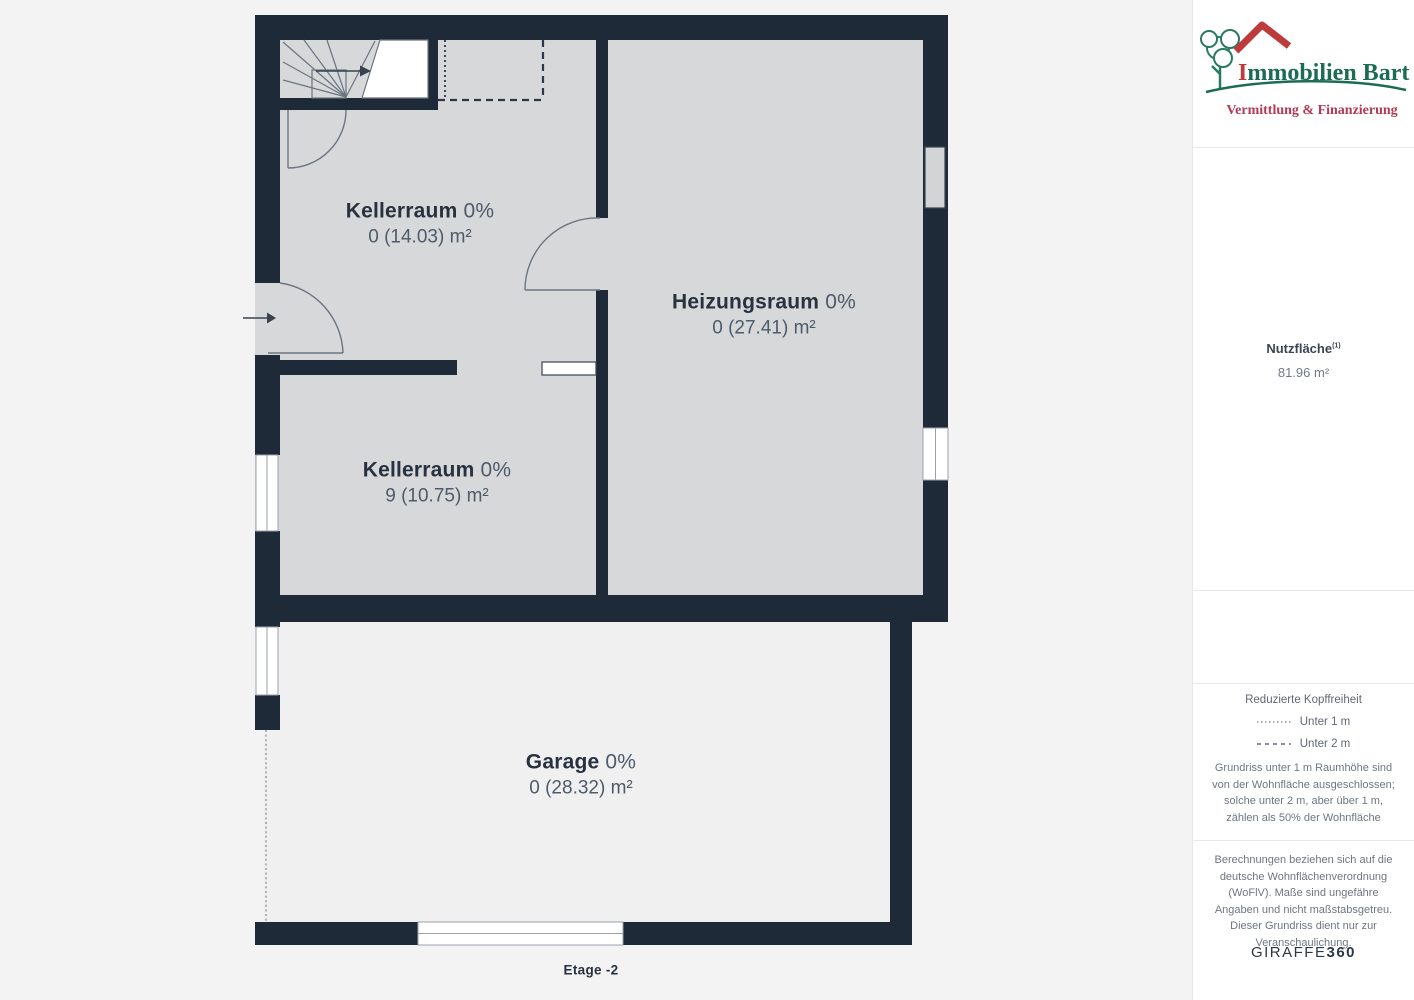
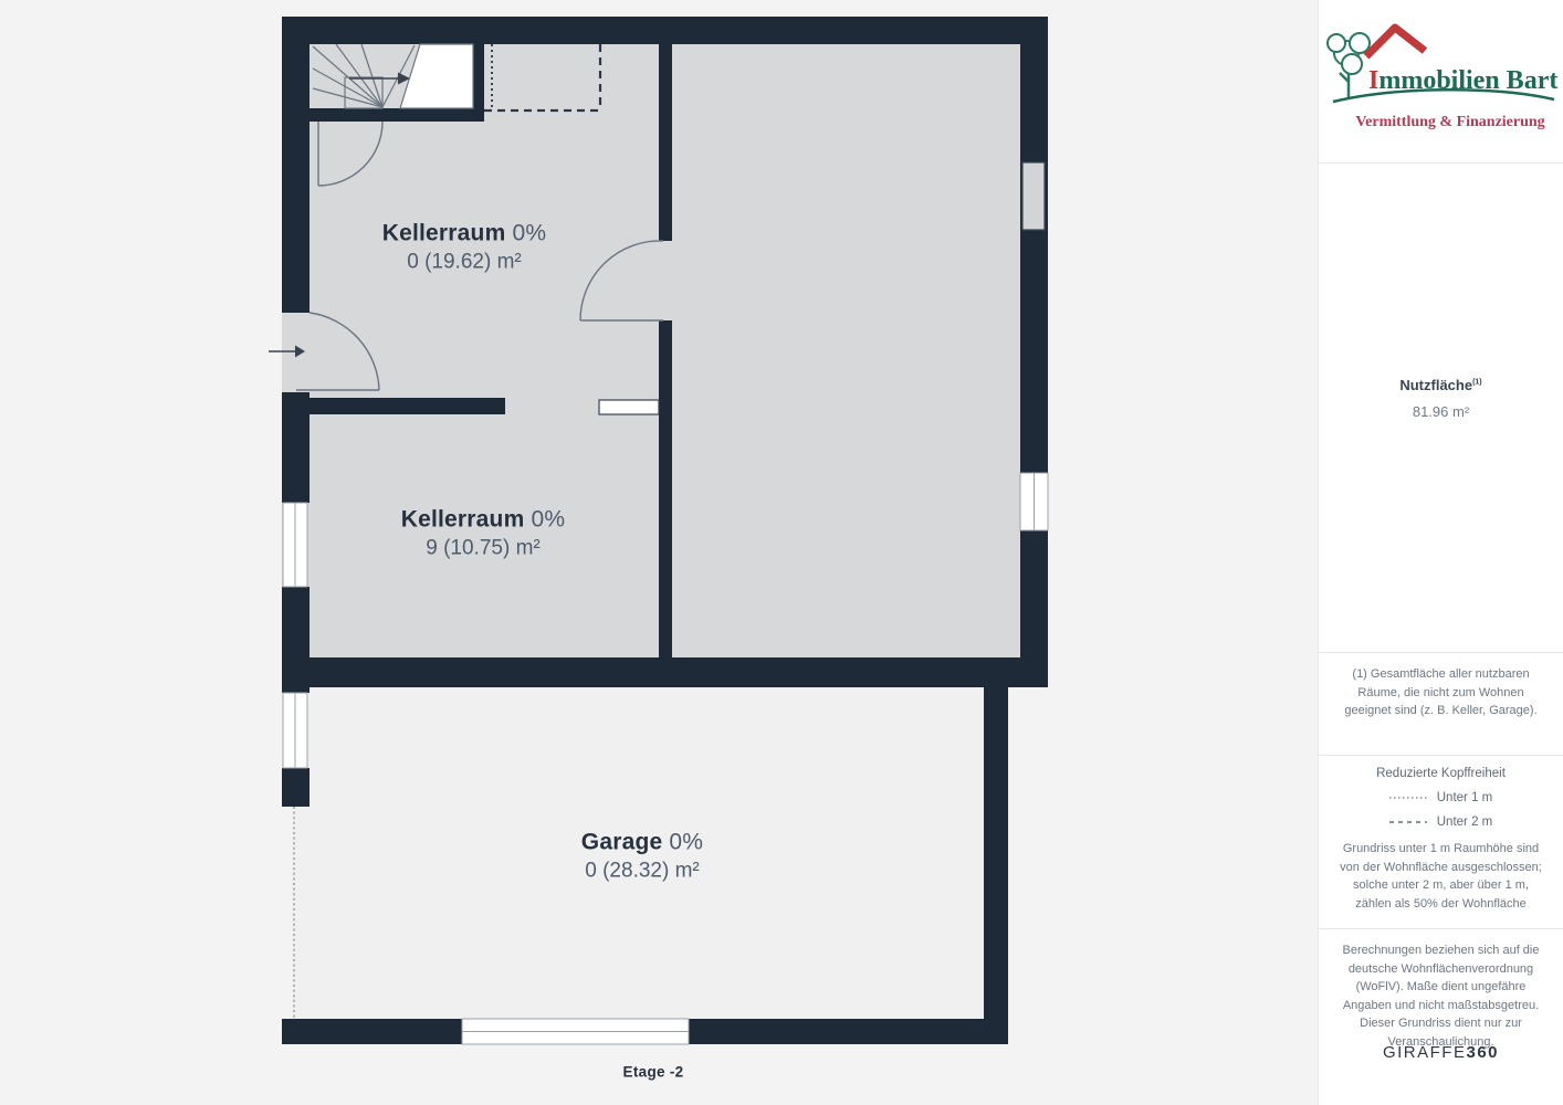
  Kellerraum 0%
- 0 (14.03) m²
+ 0 (19.62) m²
- Heizungsraum 0%
- 0 (27.41) m²
  Kellerraum 0%
  9 (10.75) m²
  Garage 0%
  0 (28.32) m²
  Etage -2
  Immobilien Bart
  Vermittlung & Finanzierung
  Nutzfläche
  81.96 m²
+ (1) Gesamtfläche aller nutzbaren Räume, die nicht zum Wohnen geeignet sind (z. B. Keller, Garage).
  Reduzierte Kopffreiheit
  Unter 1 m
  Unter 2 m
  Grundriss unter 1 m Raumhöhe sind von der Wohnfläche ausgeschlossen; solche unter 2 m, aber über 1 m, zählen als 50% der Wohnfläche
- Berechnungen beziehen sich auf die deutsche Wohnflächenverordnung (WoFlV). Maße sind ungefähre Angaben und nicht maßstabsgetreu. Dieser Grundriss dient nur zur Veranschaulichung.
+ Berechnungen beziehen sich auf die deutsche Wohnflächenverordnung (WoFlV). Maße dient ungefähre Angaben und nicht maßstabsgetreu. Dieser Grundriss dient nur zur Veranschaulichung.
  GIRAFFE360
